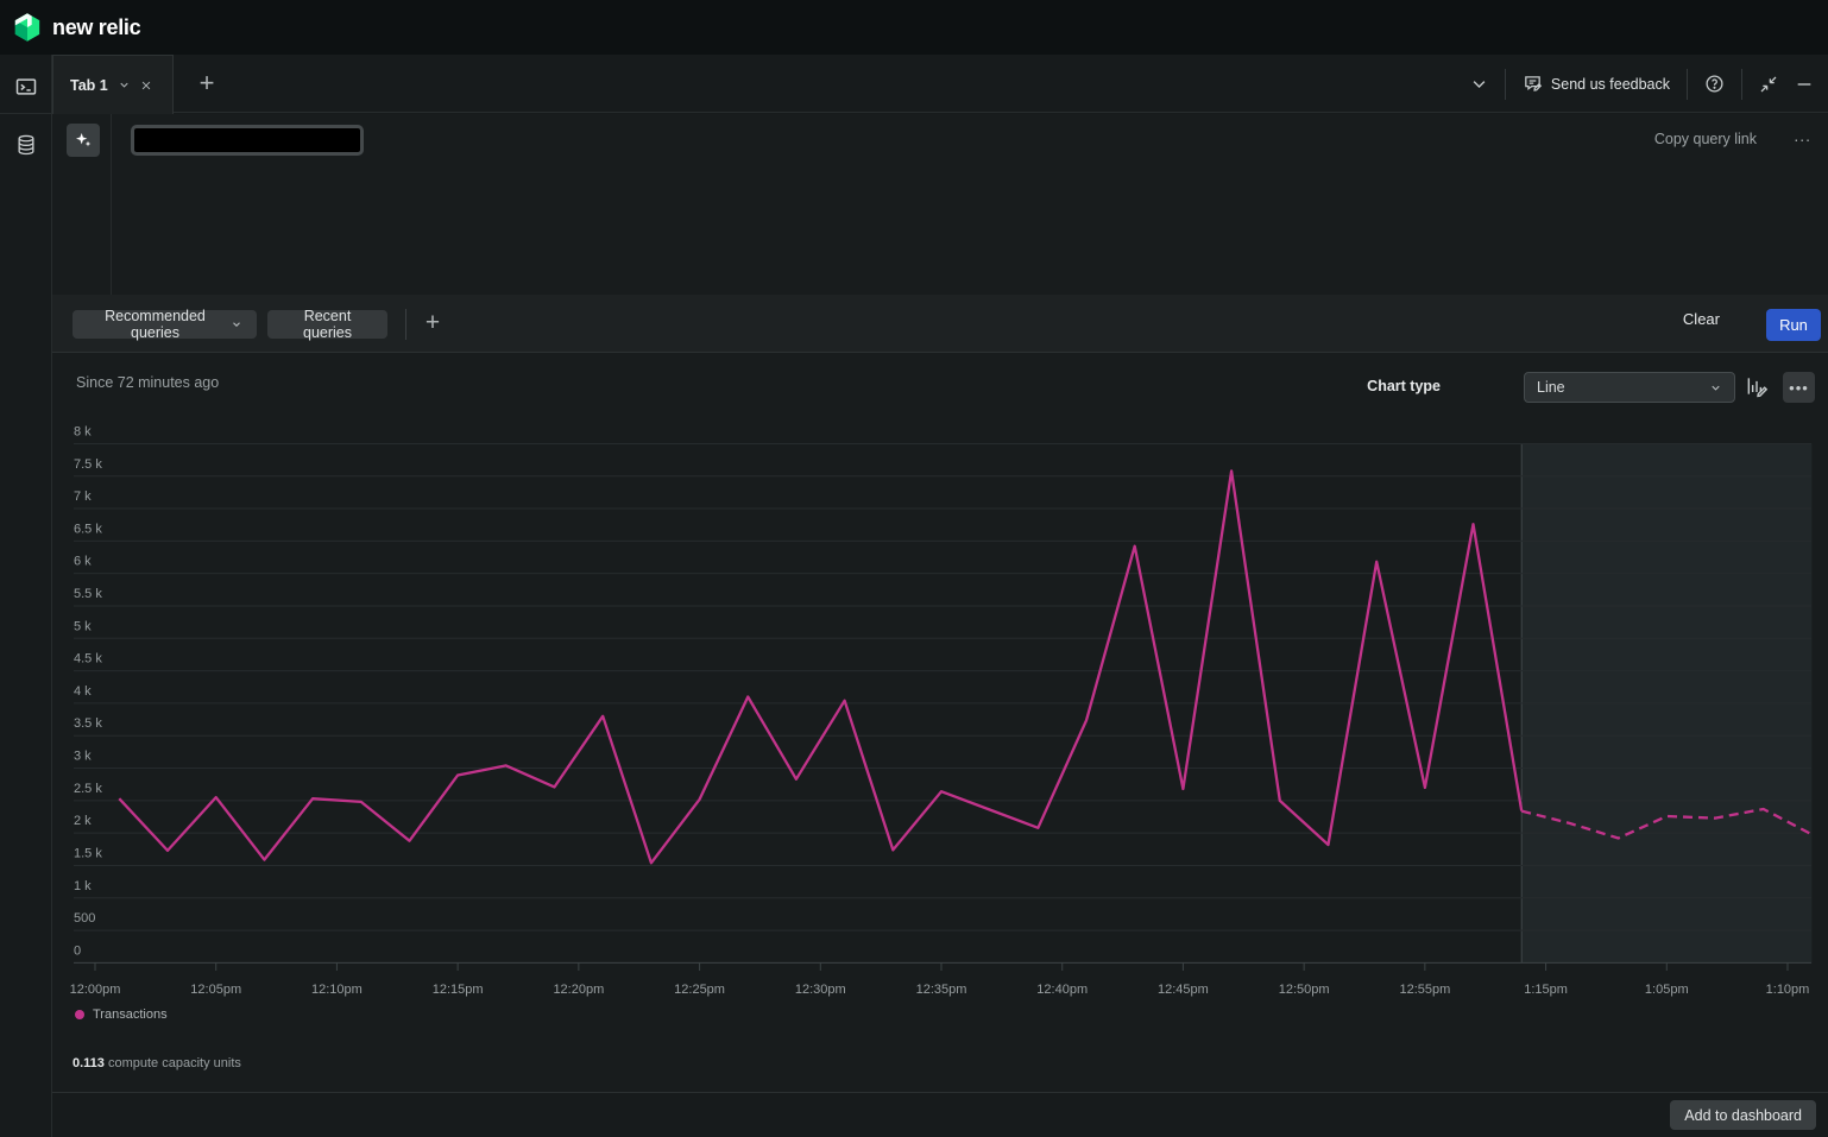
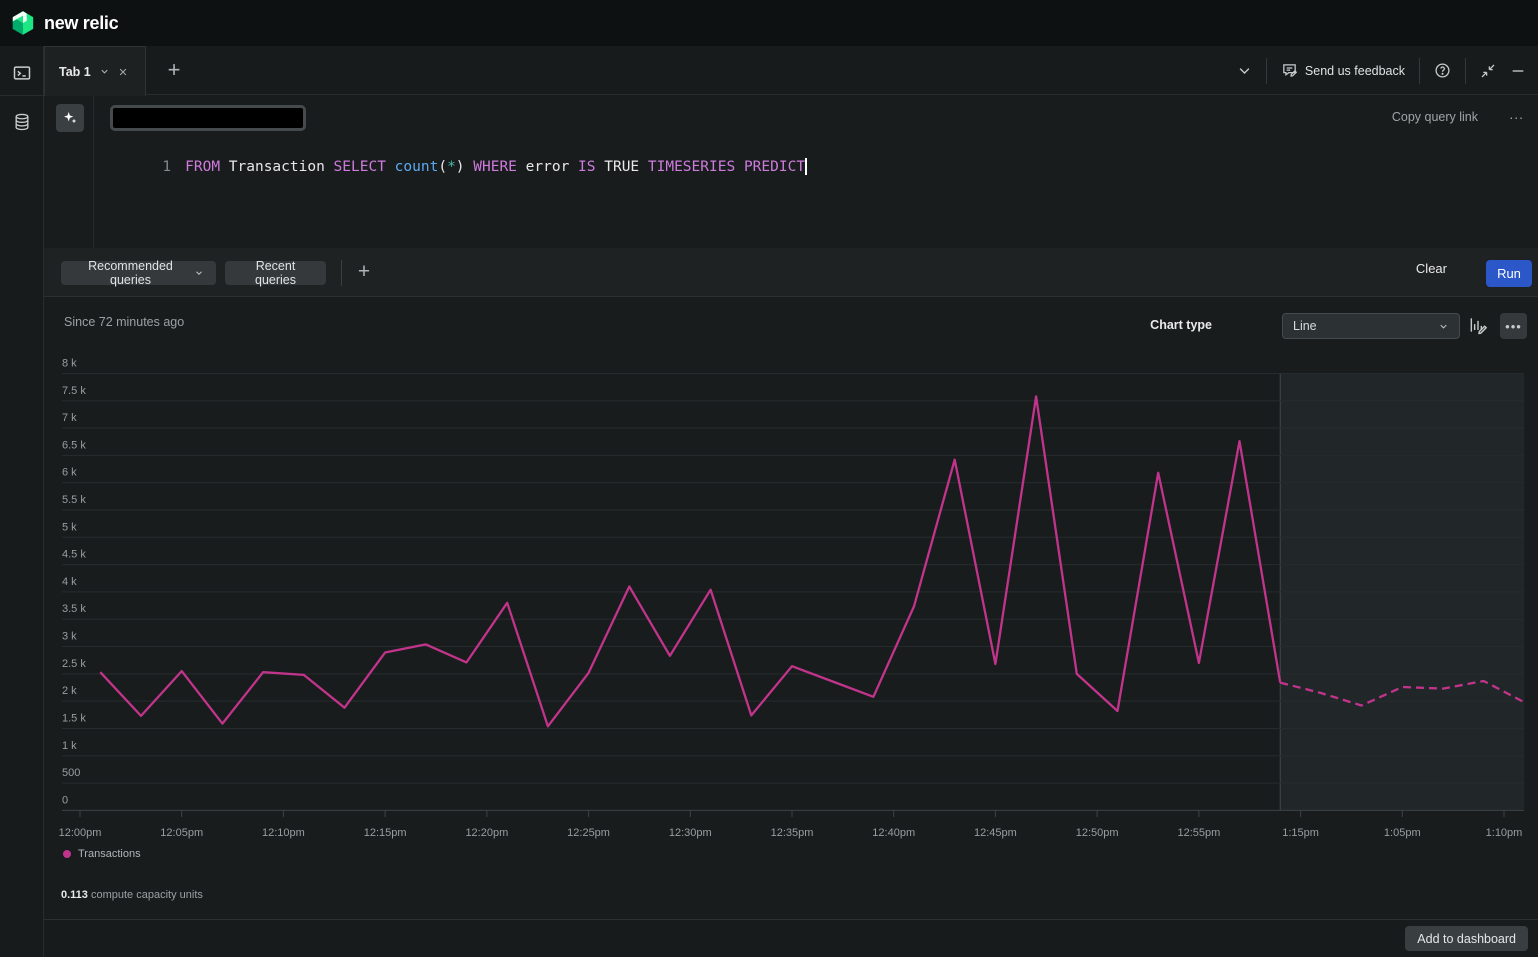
  new relic
  Tab 1
  +
  Send us feedback
  Copy query link
  ...
+ 1 FROM Transaction SELECT count(*) WHERE error IS TRUE TIMESERIES PREDICT
  Recommended queries
  Recent queries
  +
  Clear
  Run
  Since 72 minutes ago
  Chart type
  Line
  •••
  Transactions
  0.113 compute capacity units
  0
  500
  1 k
  1.5 k
  2 k
  2.5 k
  3 k
  3.5 k
  4 k
  4.5 k
  5 k
  5.5 k
  6 k
  6.5 k
  7 k
  7.5 k
  8 k
  12:00pm
  12:05pm
  12:10pm
  12:15pm
  12:20pm
  12:25pm
  12:30pm
  12:35pm
  12:40pm
  12:45pm
  12:50pm
  12:55pm
  1:15pm
  1:05pm
  1:10pm
  Add to dashboard
